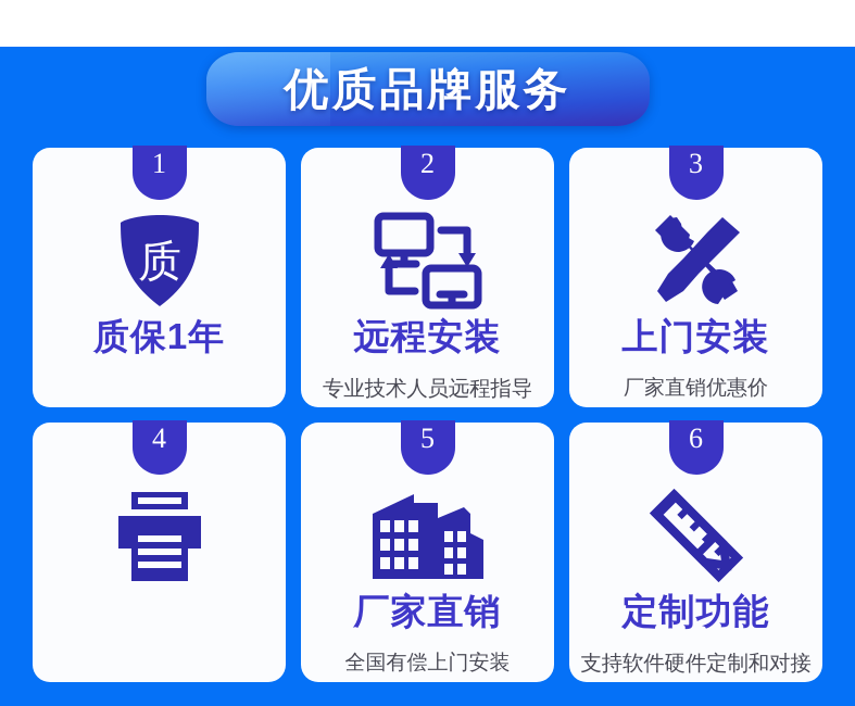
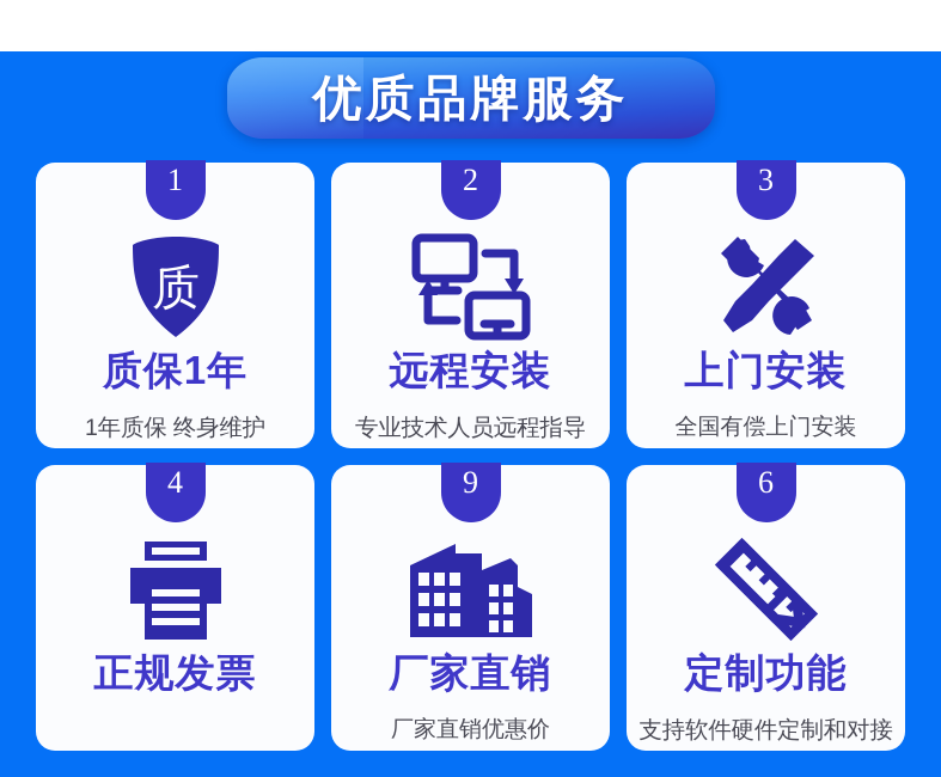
  优质品牌服务
  1
  质
  质保1年
+ 1年质保 终身维护
  2
  远程安装
  专业技术人员远程指导
  3
  上门安装
- 厂家直销优惠价
+ 全国有偿上门安装
  4
+ 正规发票
- 5
+ 9
  厂家直销
- 全国有偿上门安装
+ 厂家直销优惠价
  6
  定制功能
  支持软件硬件定制和对接
